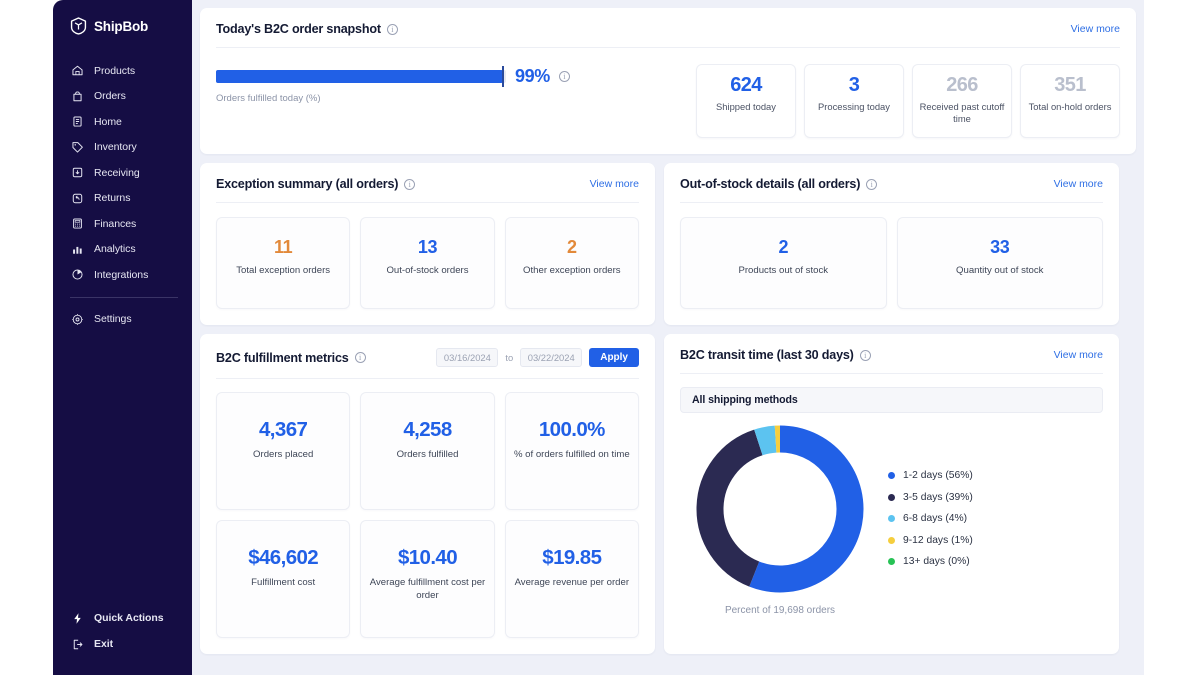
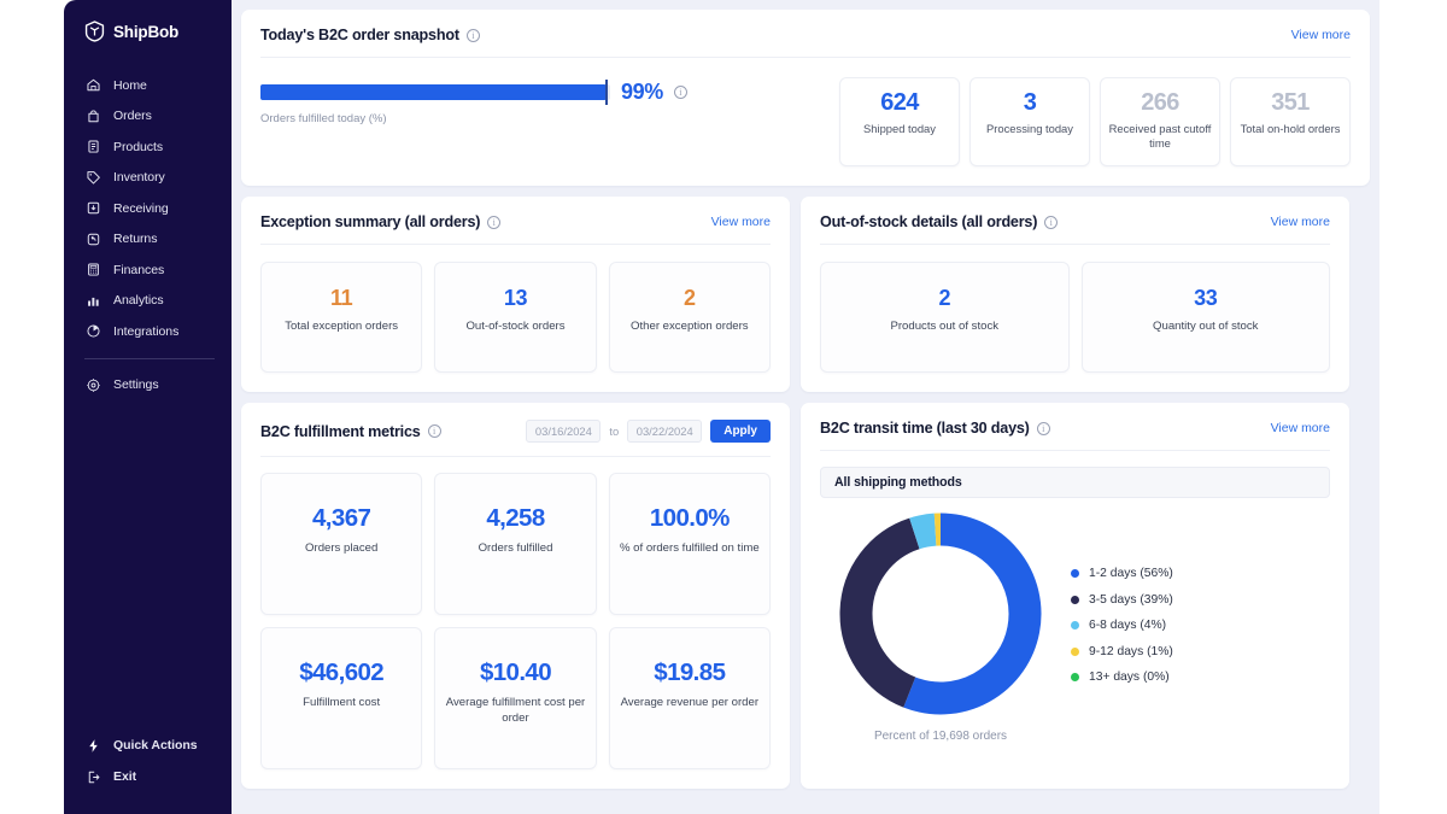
  ShipBob
- Products
+ Home
  Orders
- Home
+ Products
  Inventory
  Receiving
  Returns
  Finances
  Analytics
  Integrations
  Settings
  Quick Actions
  Exit
  Today's B2C order snapshot
  i
  View more
  99%
  i
  Orders fulfilled today (%)
  624
  Shipped today
  3
  Processing today
  266
  Received past cutoff time
  351
  Total on-hold orders
  Exception summary (all orders)
  i
  View more
  11
  Total exception orders
  13
  Out-of-stock orders
  2
  Other exception orders
  Out-of-stock details (all orders)
  i
  View more
  2
  Products out of stock
  33
  Quantity out of stock
  B2C fulfillment metrics
  i
  03/16/2024
  to
  03/22/2024
  Apply
  4,367
  Orders placed
  4,258
  Orders fulfilled
  100.0%
  % of orders fulfilled on time
  $46,602
  Fulfillment cost
  $10.40
  Average fulfillment cost per order
  $19.85
  Average revenue per order
  B2C transit time (last 30 days)
  i
  View more
  All shipping methods
  Percent of 19,698 orders
  1-2 days (56%)
  3-5 days (39%)
  6-8 days (4%)
  9-12 days (1%)
  13+ days (0%)
